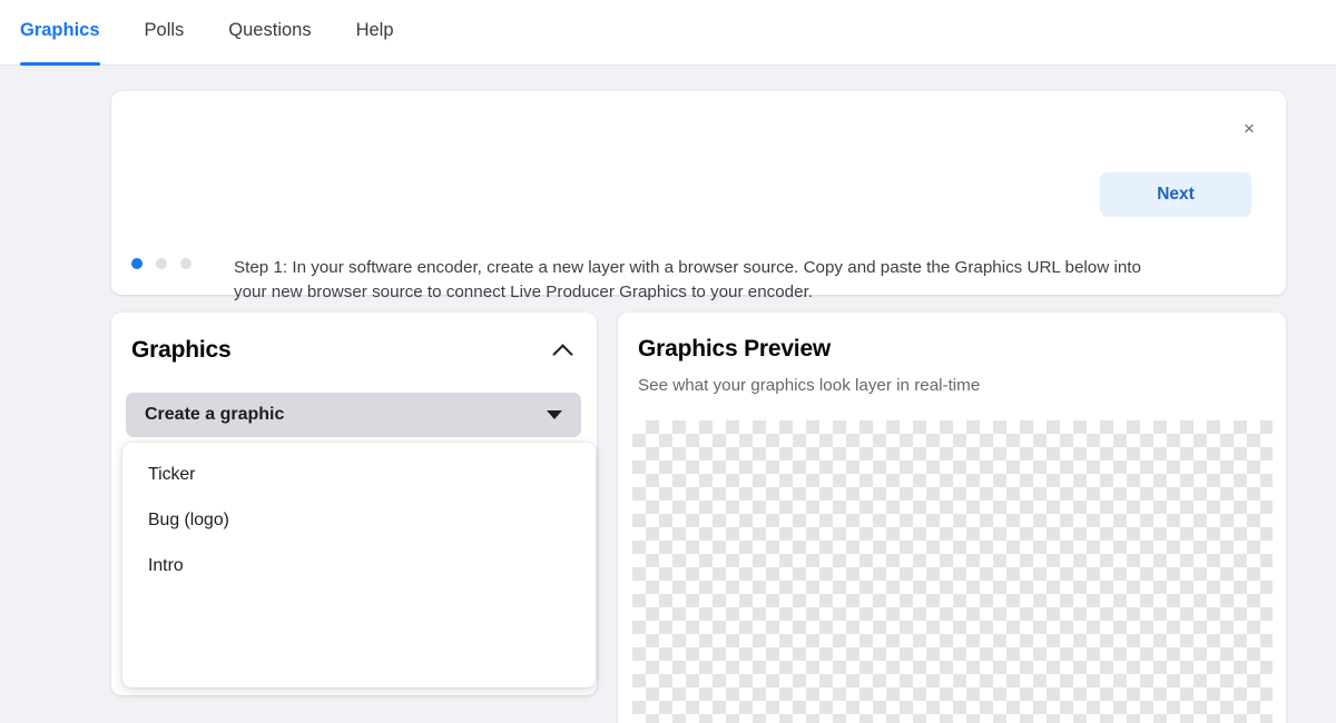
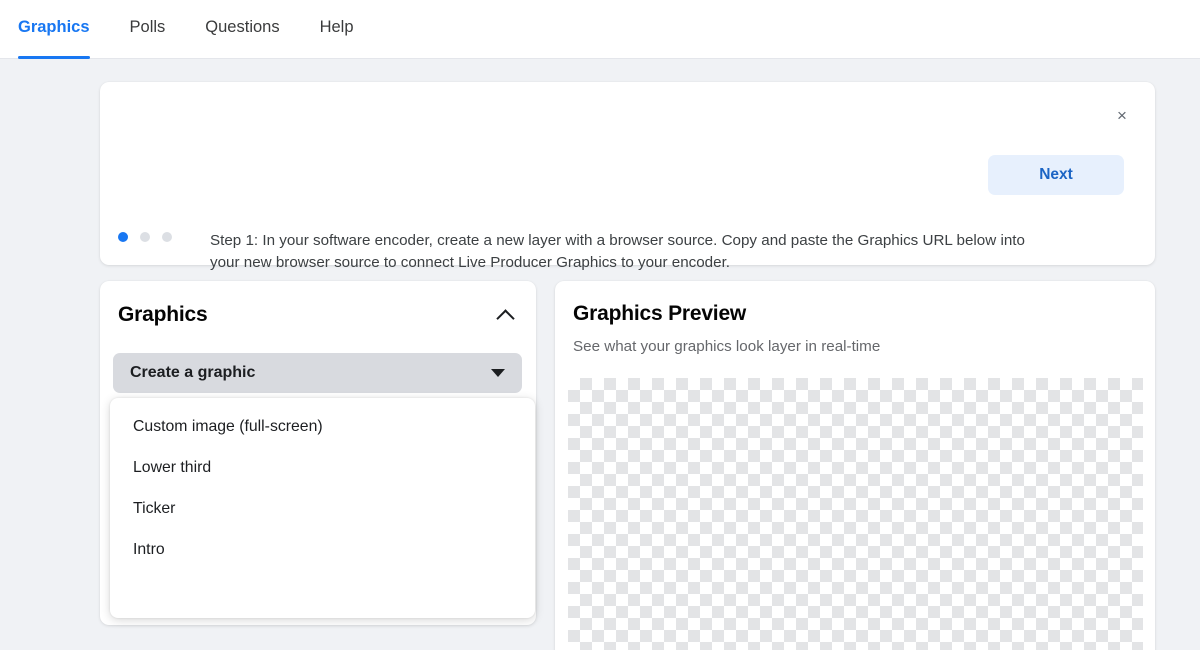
  Graphics
  Polls
  Questions
  Help
  ×
  Step 1: In your software encoder, create a new layer with a browser source. Copy and paste the Graphics URL below into your new browser source to connect Live Producer Graphics to your encoder.
  Next
  Graphics
  Create a graphic
+ Custom image (full-screen)
+ Lower third
  Ticker
- Bug (logo)
  Intro
  Graphics Preview
  See what your graphics look layer in real-time
